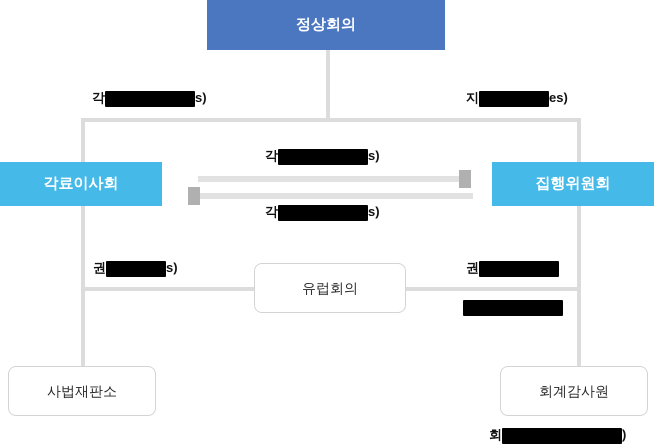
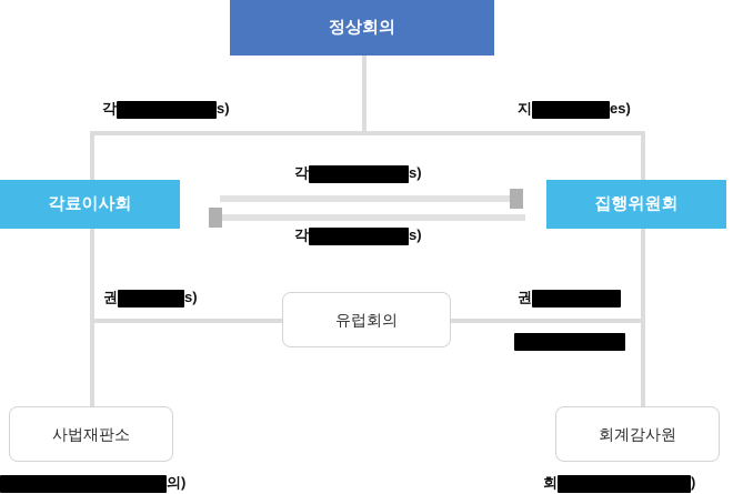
  정상회의
  각료이사회
  집행위원회
  유럽회의
  사법재판소
  회계감사원
  각▇▇▇▇▇▇▇▇▇s)
  지▇▇▇▇▇▇▇es)
  각▇▇▇▇▇▇▇▇▇s)
  각▇▇▇▇▇▇▇▇▇s)
  권▇▇▇▇▇▇s)
  권▇▇▇▇▇▇▇▇
  ▇▇▇▇▇▇▇▇▇▇
+ ▇▇▇▇▇▇▇▇▇▇▇▇▇▇▇의)
  회▇▇▇▇▇▇▇▇▇▇▇▇)
